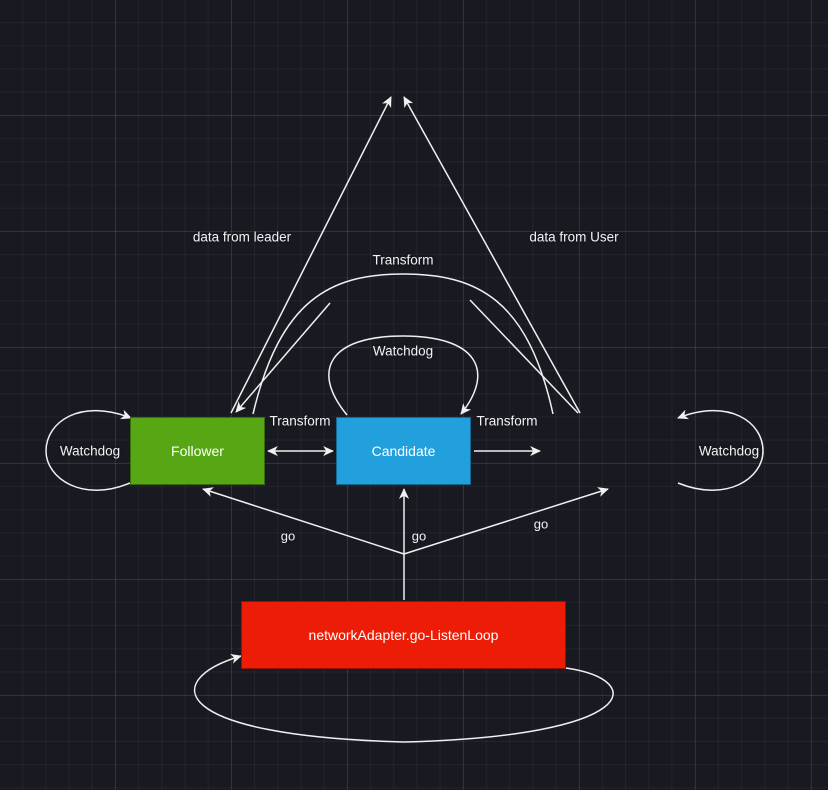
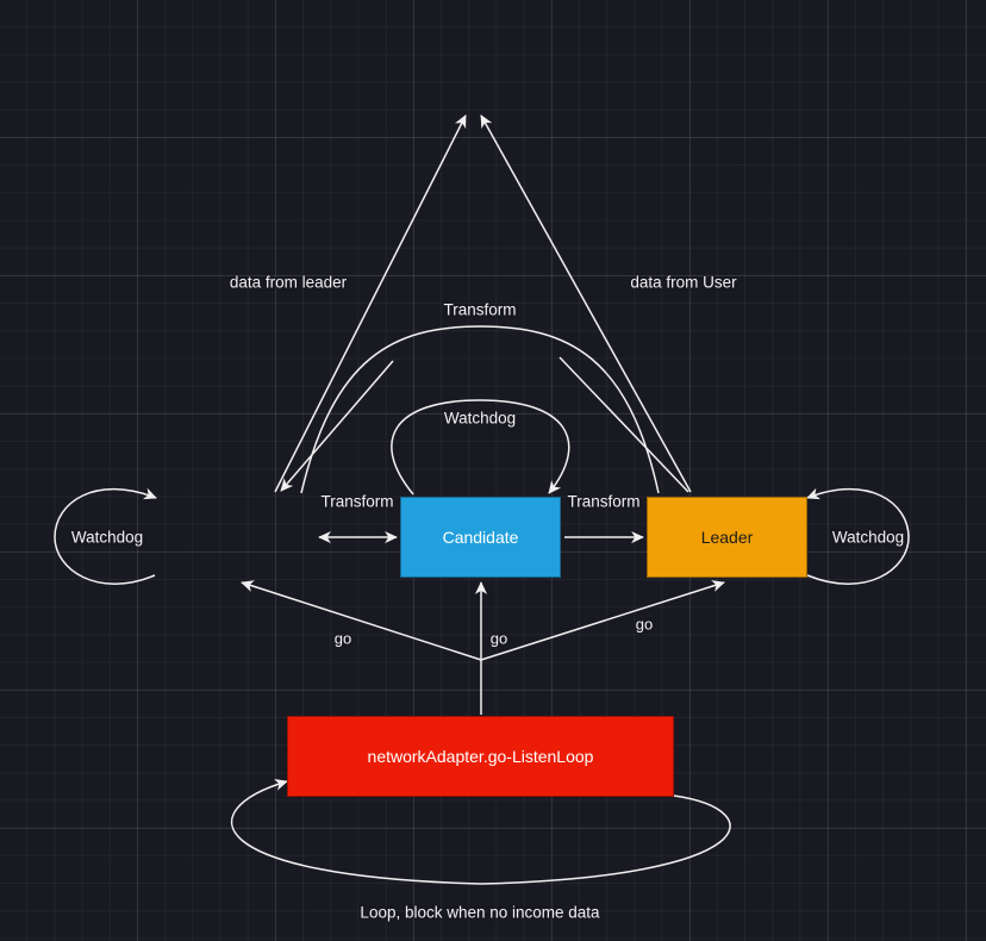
- Follower
  Candidate
+ Leader
  networkAdapter.go-ListenLoop
  data from leader
  data from User
  Transform
  Watchdog
  Watchdog
  Watchdog
  Transform
  Transform
  go
  go
  go
+ Loop, block when no income data
